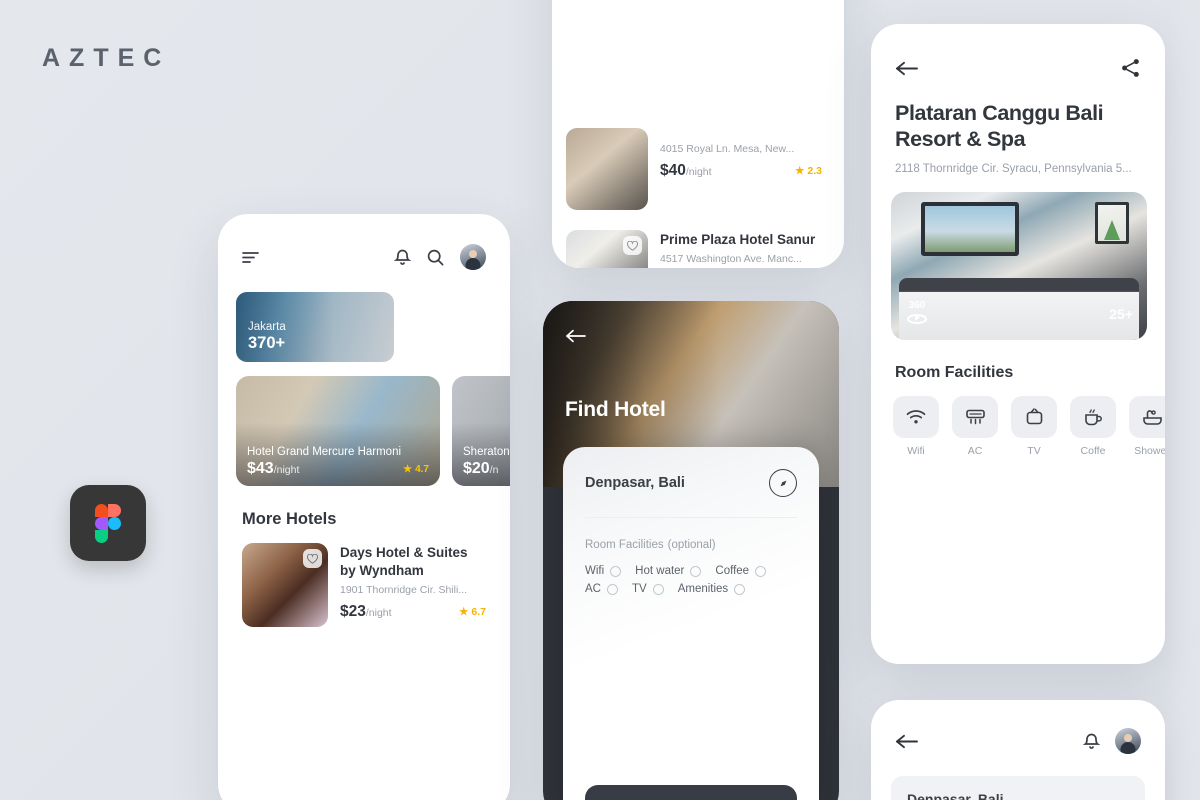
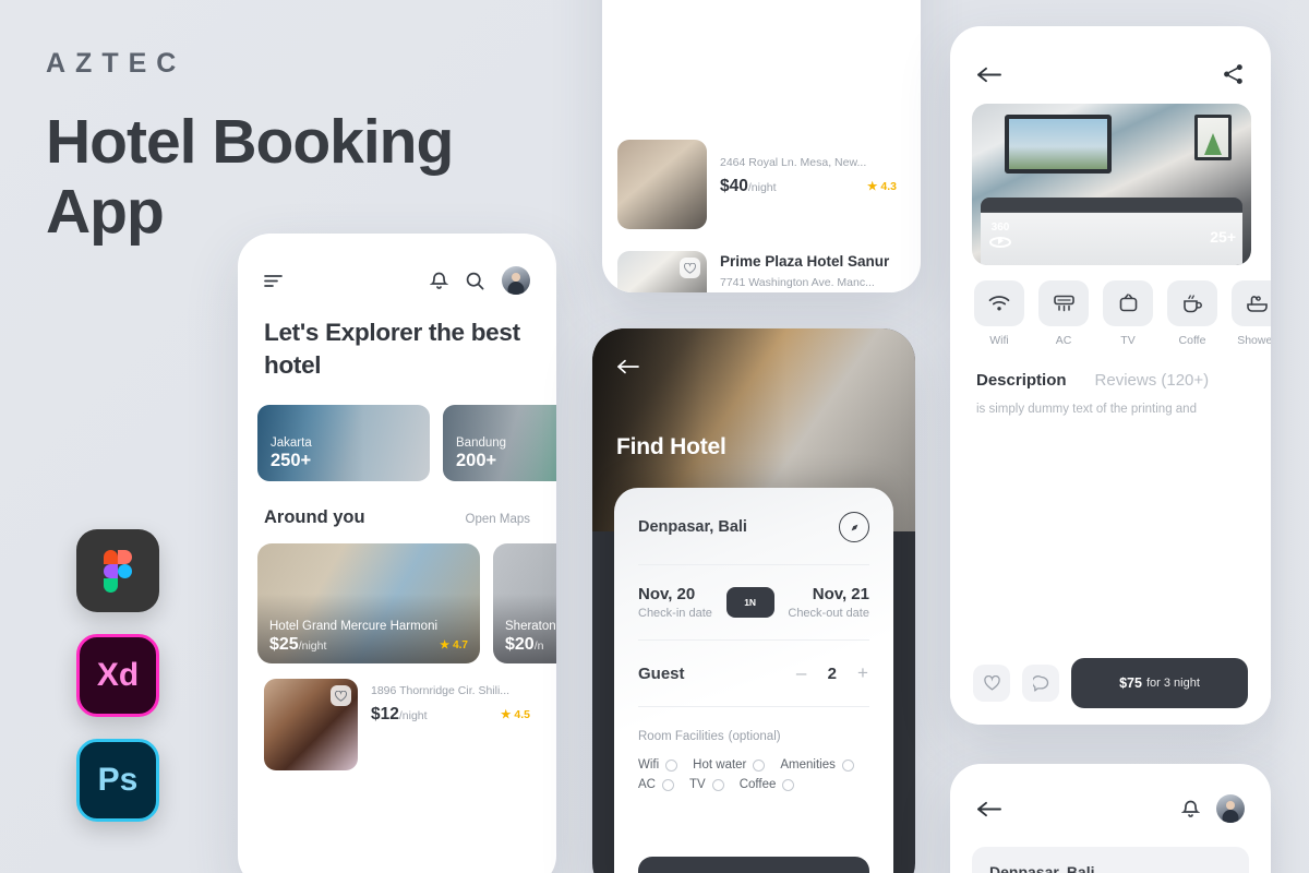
  AZTEC
+ Hotel Booking App
+ Xd
+ Ps
+ Let's Explorer the best hotel
  Jakarta
- 370+
+ 250+
+ Bandung
+ 200+
+ Around you
+ Open Maps
  Hotel Grand Mercure Harmoni
- $43/night
+ $25/night
  ★
  4.7
  Sheraton
  $20/n
- More Hotels
- Days Hotel & Suites by Wyndham
- 1901 Thornridge Cir. Shili...
+ 1896 Thornridge Cir. Shili...
- $23/night
+ $12/night
  ★
- 6.7
+ 4.5
- 4015 Royal Ln. Mesa, New...
+ 2464 Royal Ln. Mesa, New...
  $40/night
  ★
- 2.3
+ 4.3
  Prime Plaza Hotel Sanur
- 4517 Washington Ave. Manc...
+ 7741 Washington Ave. Manc...
  Find Hotel
  Denpasar, Bali
+ Nov, 20
+ Check-in date
+ 1N
+ Nov, 21
+ Check-out date
+ Guest
+ –
+ 2
+ +
  Room Facilities (optional)
  Wifi
  Hot water
- Coffee
+ Amenities
  AC
  TV
- Amenities
+ Coffee
- Plataran Canggu Bali Resort & Spa
- 2118 Thornridge Cir. Syracu, Pennsylvania 5...
- Room Facilities
  Wifi
  AC
  TV
  Coffe
  Showe
+ Description
+ Reviews (120+)
+ is simply dummy text of the printing and
+ $75
+ for 3 night
  Denpasar, Bali
